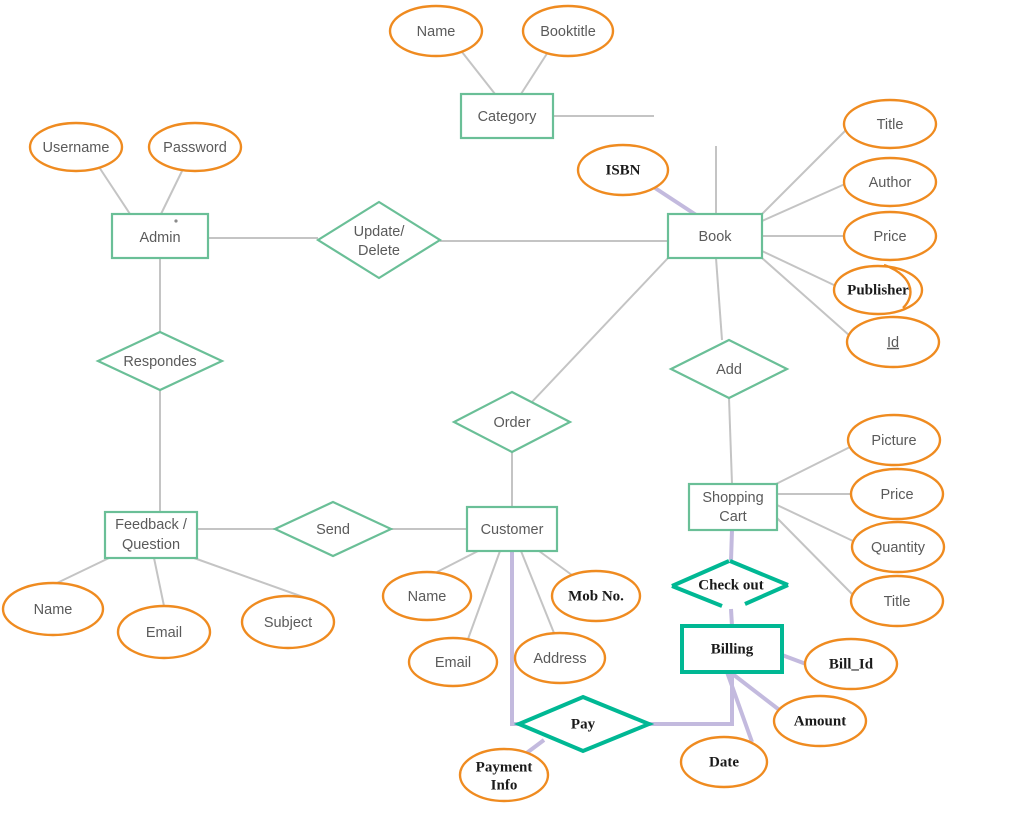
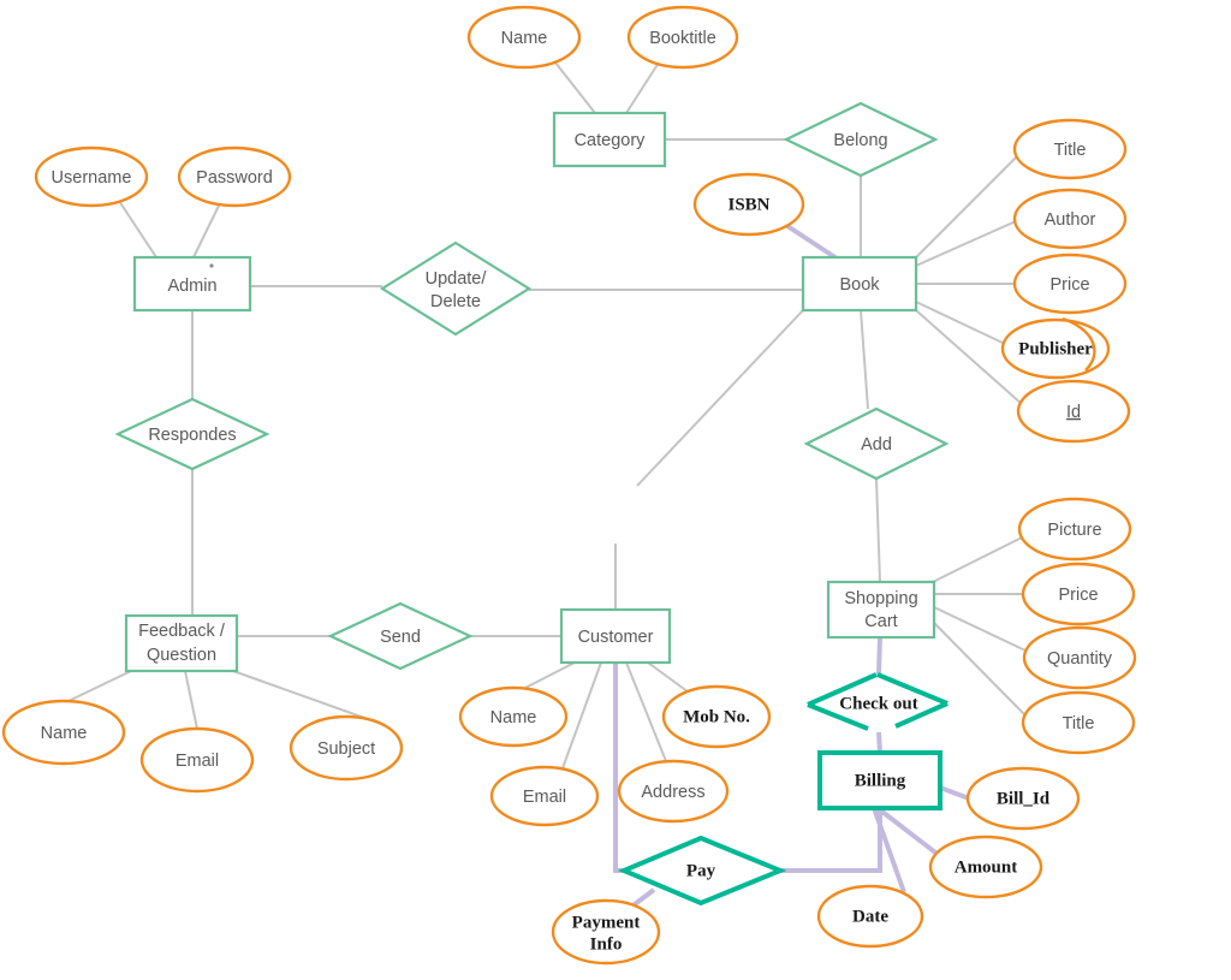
  Category
  Admin
  Book
  Feedback /
  Question
  Customer
  Shopping
  Cart
  Billing
+ Belong
  Update/
  Delete
  Respondes
  Add
- Order
  Send
  Check out
  Pay
  Name
  Booktitle
  Username
  Password
  ISBN
  Title
  Author
  Price
  Publisher
  Id
  Picture
  Price
  Quantity
  Title
  Name
  Email
  Subject
  Name
  Mob No.
  Email
  Address
  Bill_Id
  Amount
  Date
  Payment
  Info
